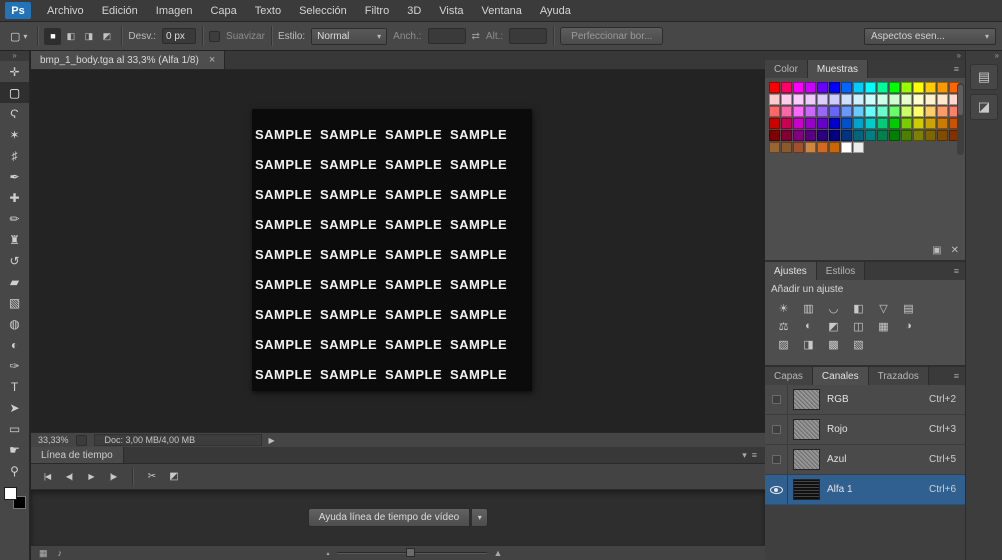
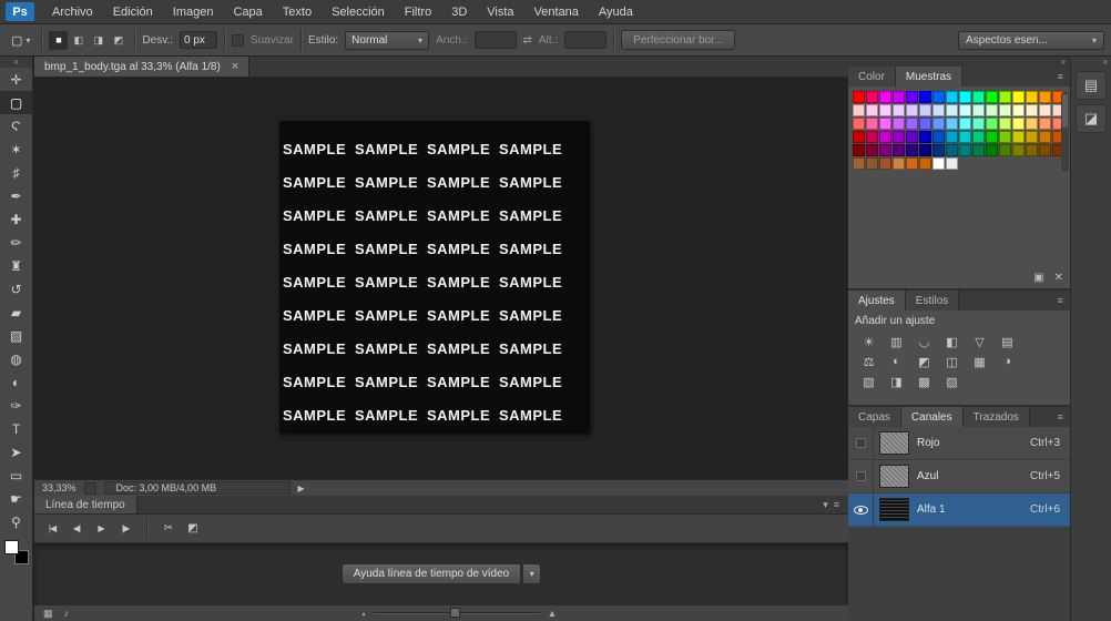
  Ps
  Archivo
  Edición
  Imagen
  Capa
  Texto
  Selección
  Filtro
  3D
  Vista
  Ventana
  Ayuda
  ▢
  ▾
  ■
  ◧
  ◨
  ◩
  Desv.:
  0 px
  Suavizar
  Estilo:
  Normal
  ▾
  Anch.:
  ⇄
  Alt.:
  Perfeccionar bor...
  Aspectos esen...
  ▾
  »
  ✛
  ▢
  Ϛ
  ✶
  ♯
  ✒
  ✚
  ✏
  ♜
  ↺
  ▰
  ▧
  ◍
  ◐
  ✑
  T
  ➤
  ▭
  ☛
  ⚲
  bmp_1_body.tga al 33,3% (Alfa 1/8)
  ×
  SAMPLE
  SAMPLE
  SAMPLE
  SAMPLE
  SAMPLE
  SAMPLE
  SAMPLE
  SAMPLE
  SAMPLE
  SAMPLE
  SAMPLE
  SAMPLE
  SAMPLE
  SAMPLE
  SAMPLE
  SAMPLE
  SAMPLE
  SAMPLE
  SAMPLE
  SAMPLE
  SAMPLE
  SAMPLE
  SAMPLE
  SAMPLE
  SAMPLE
  SAMPLE
  SAMPLE
  SAMPLE
  SAMPLE
  SAMPLE
  SAMPLE
  SAMPLE
  SAMPLE
  SAMPLE
  SAMPLE
  SAMPLE
  33,33%
  Doc: 3,00 MB/4,00 MB
  ▶
  Línea de tiempo
  ▾
  ≡
  |◀
  ◀|
  ▶
  |▶
  ✂
  ◩
  Ayuda línea de tiempo de vídeo
  ▾
  ▦
  ♪
  ▲
  »
  Color
  Muestras
  ≡
  ▣
  ✕
  Ajustes
  Estilos
  ≡
  Añadir un ajuste
  ☀
  ▥
  ◡
  ◧
  ▽
  ▤
  ⚖
  ◐
  ◩
  ◫
  ▦
  ◑
  ▨
  ◨
  ▩
  ▧
  Capas
  Canales
  Trazados
  ≡
- RGB
- Ctrl+2
  Rojo
  Ctrl+3
  Azul
  Ctrl+5
  Alfa 1
  Ctrl+6
  »
  ▤
  ◪
